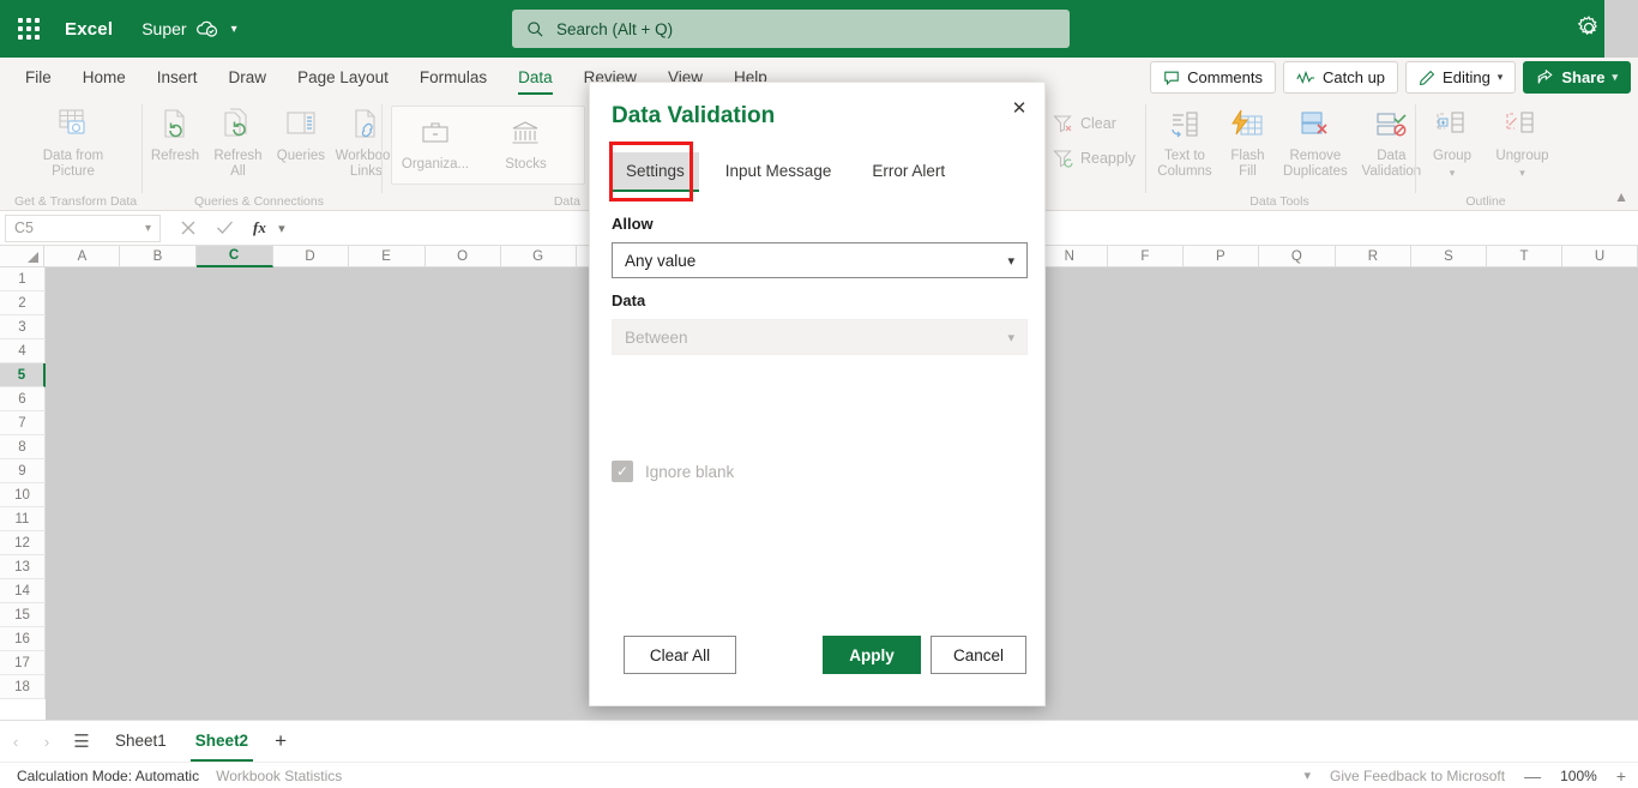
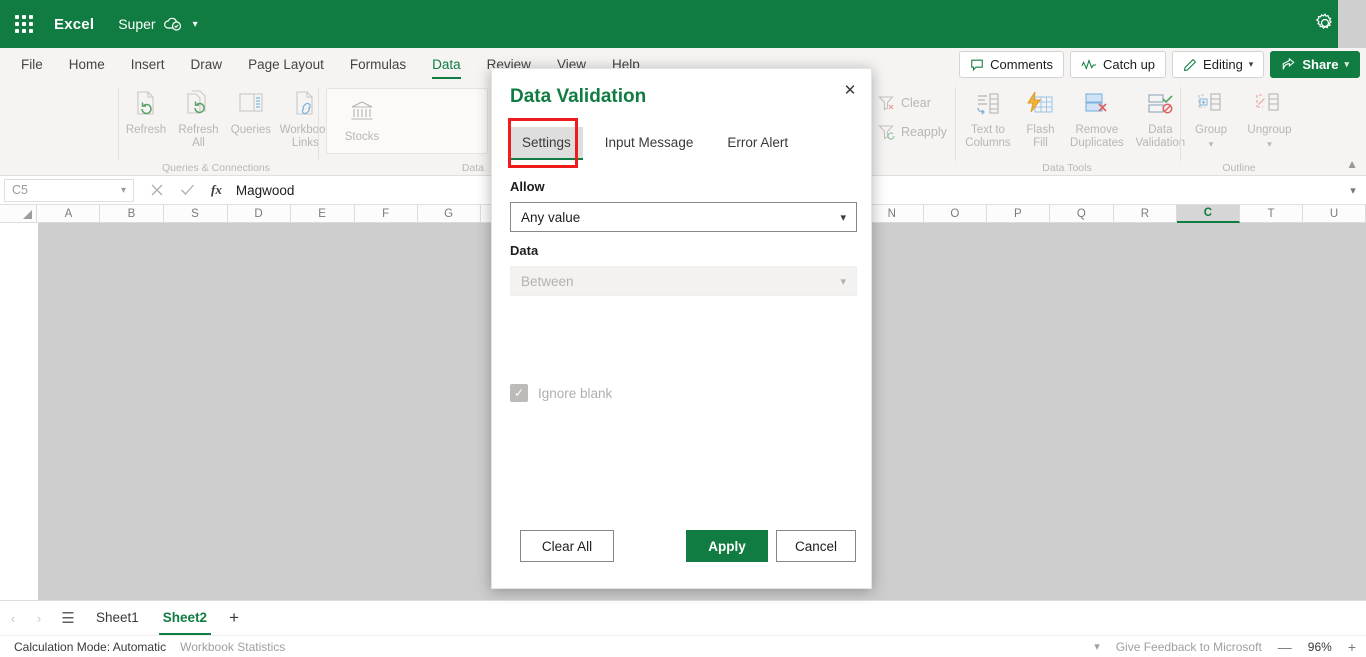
  Excel
  Super
  ▾
- Search (Alt + Q)
  File
  Home
  Insert
  Draw
  Page Layout
  Formulas
  Data
  Review
  View
  Help
  Comments
  Catch up
  Editing
  ▾
  Share
  ▾
- Data from
- Picture
- Get & Transform Data
  Refresh
  Refresh
  All
  Queries
  Workboo
  Links
  Queries & Connections
- Organiza...
  Stocks
  Data
  Clear
  Reapply
  Text to
  Columns
  Flash
  Fill
  Remove
  Duplicates
  Data
  Validation
  Data Tools
  Group
  ▾
  Ungroup
  ▾
  Outline
  ▲
  C5
  ▾
  fx
+ Magwood
  ▾
  A
  B
- C
+ S
  D
  E
- O
+ F
  G
  N
- F
+ O
  P
  Q
  R
- S
+ C
  T
  U
- 1
- 2
- 3
- 4
- 5
- 6
- 7
- 8
- 9
- 10
- 11
- 12
- 13
- 14
- 15
- 16
- 17
- 18
  ‹
  ›
  ☰
  Sheet1
  Sheet2
  +
  Calculation Mode: Automatic
  Workbook Statistics
  ▾
  Give Feedback to Microsoft
  —
- 100%
+ 96%
  +
  Data Validation
  ✕
  Settings
  Input Message
  Error Alert
  Allow
  Any value
  ▾
  Data
  Between
  ▾
  ✓
  Ignore blank
  Clear All
  Apply
  Cancel
